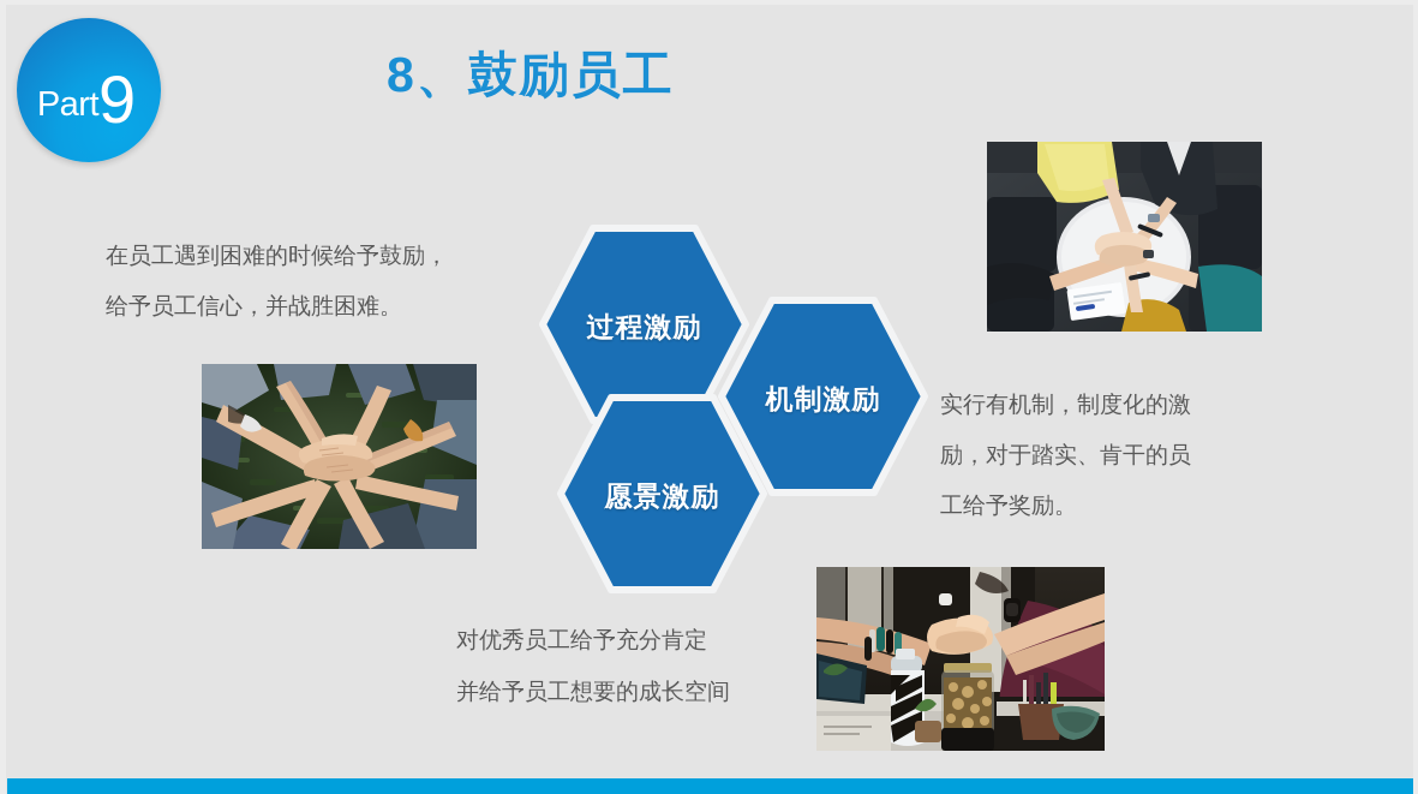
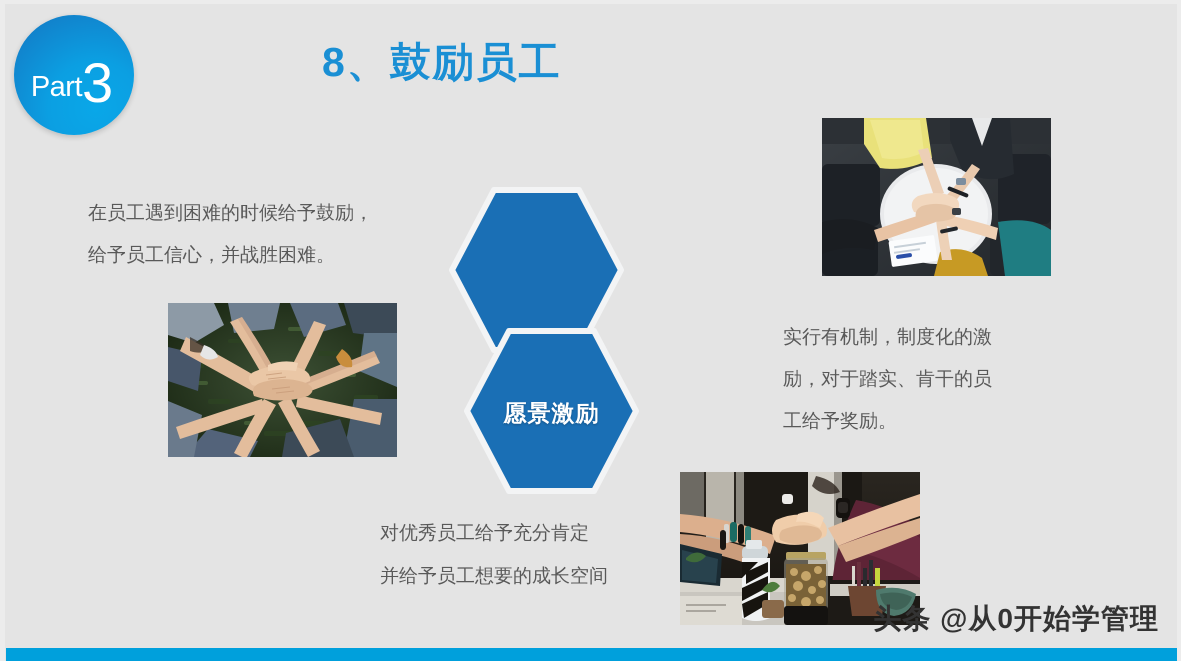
  Part
- 9
+ 3
  8、鼓励员工
  在员工遇到困难的时候给予鼓励，
  给予员工信心，并战胜困难。
  实行有机制，制度化的激
  励，对于踏实、肯干的员
  工给予奖励。
  对优秀员工给予充分肯定
  并给予员工想要的成长空间
- 过程激励
- 机制激励
  愿景激励
+ 头条 @从0开始学管理
